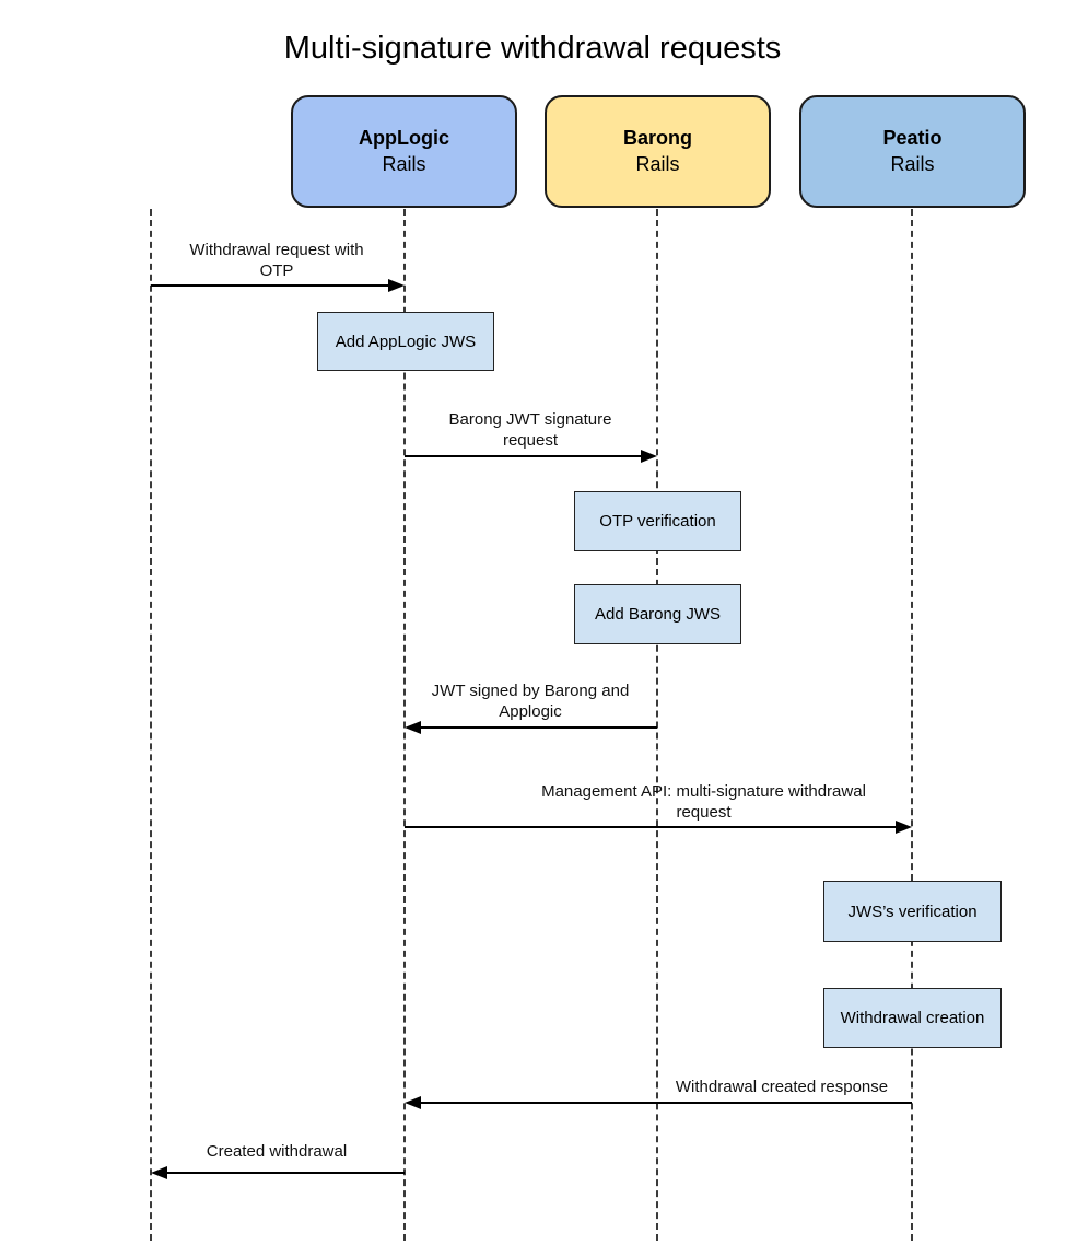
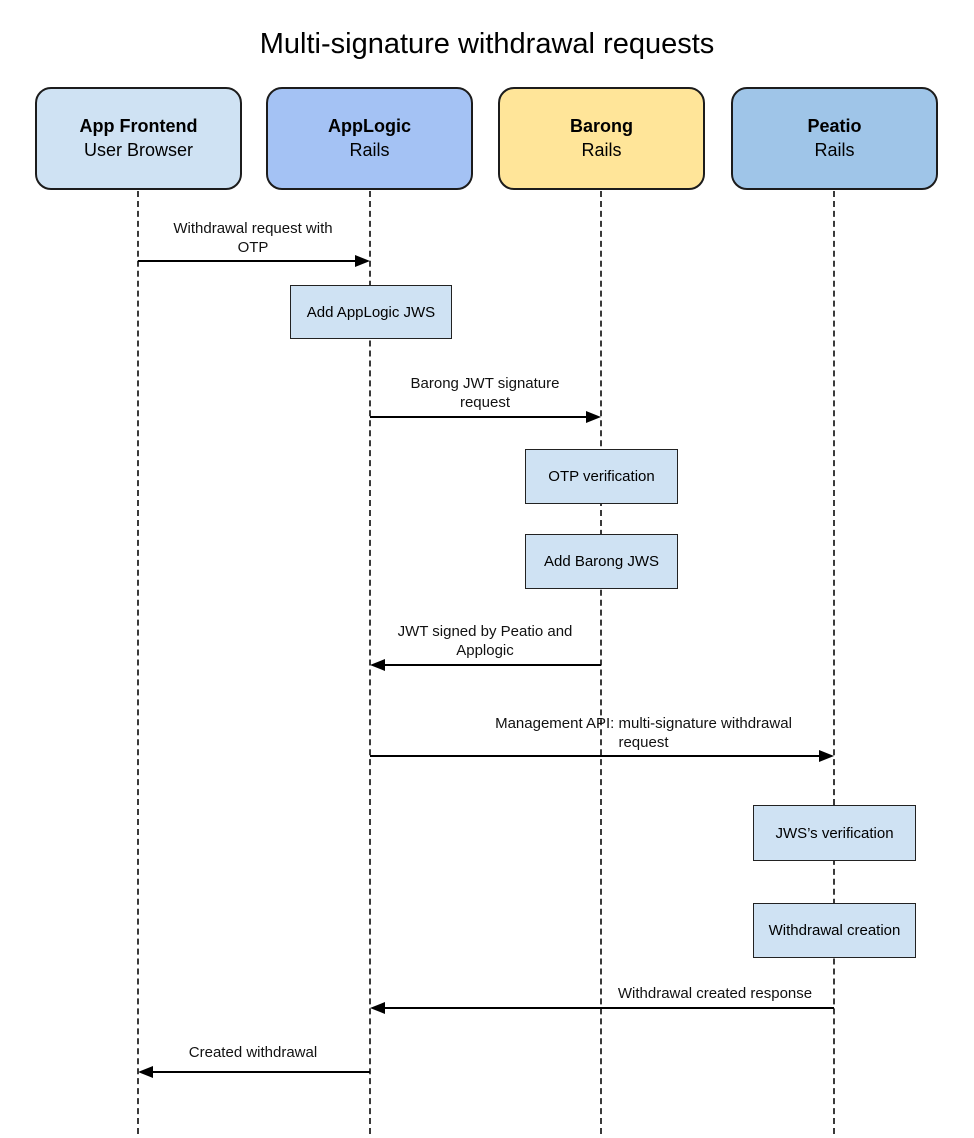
  Multi-signature withdrawal requests
+ App Frontend
+ User Browser
  AppLogic
  Rails
  Barong
  Rails
  Peatio
  Rails
  Withdrawal request with
  OTP
  Barong JWT signature
  request
- JWT signed by Barong and
+ JWT signed by Peatio and
  Applogic
  Management API: multi-signature withdrawal
  request
  Withdrawal created response
  Created withdrawal
  Add AppLogic JWS
  OTP verification
  Add Barong JWS
  JWS’s verification
  Withdrawal creation
